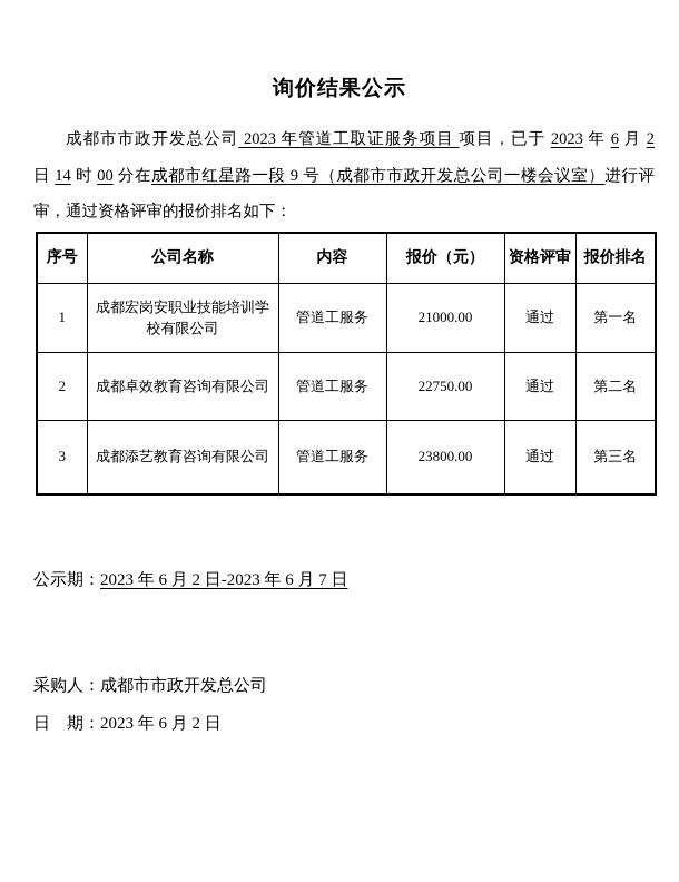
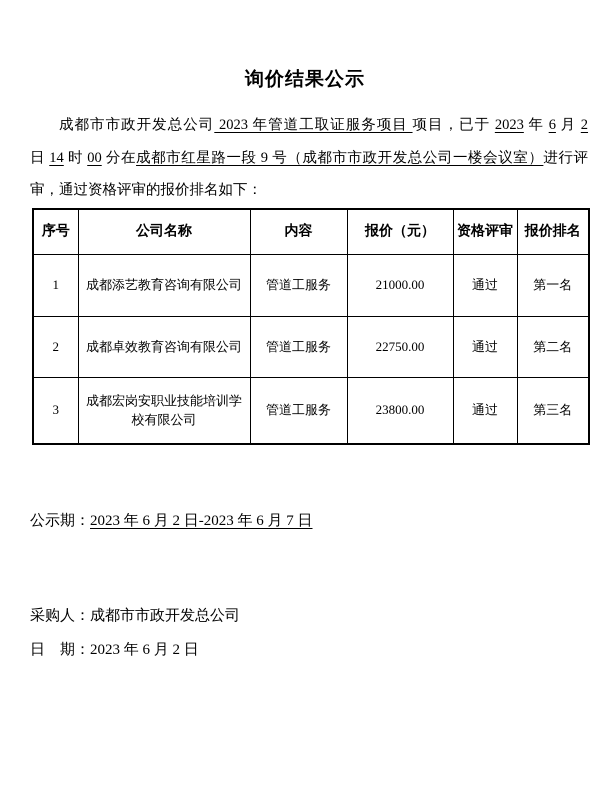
  询价结果公示
  成都市市政开发总公司 2023 年管道工取证服务项目 项目，已于 2023 年 6 月 2
  日 14 时 00 分在成都市红星路一段 9 号（成都市市政开发总公司一楼会议室）进行评
  审，通过资格评审的报价排名如下：
  序号	公司名称	内容	报价（元）	资格评审	报价排名
- 1	成都宏岗安职业技能培训学校有限公司	管道工服务	21000.00	通过	第一名
+ 1	成都添艺教育咨询有限公司	管道工服务	21000.00	通过	第一名
  2	成都卓效教育咨询有限公司	管道工服务	22750.00	通过	第二名
- 3	成都添艺教育咨询有限公司	管道工服务	23800.00	通过	第三名
+ 3	成都宏岗安职业技能培训学校有限公司	管道工服务	23800.00	通过	第三名
  公示期：2023 年 6 月 2 日-2023 年 6 月 7 日
  采购人：成都市市政开发总公司
  日 期：2023 年 6 月 2 日
